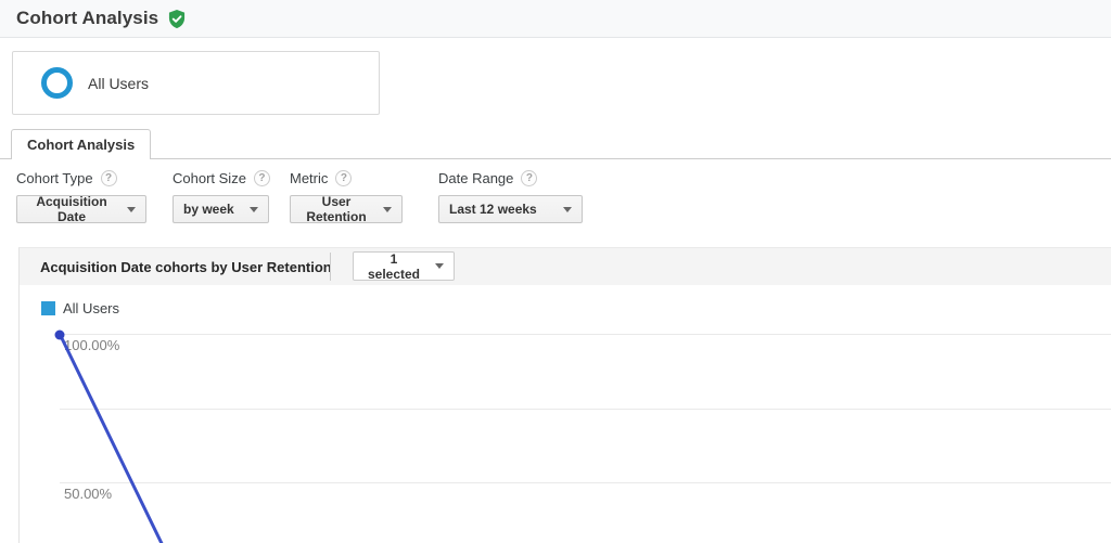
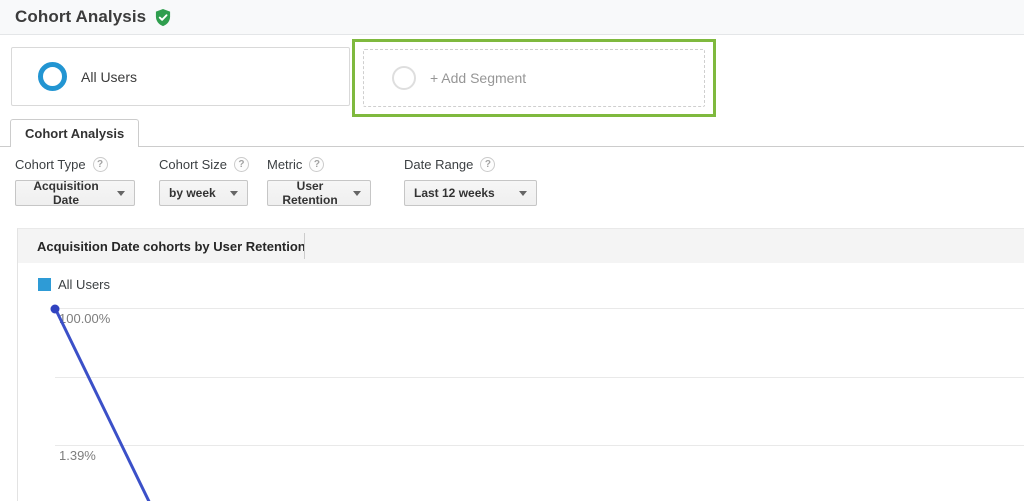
  Cohort Analysis
  All Users
+ + Add Segment
  Cohort Analysis
  Cohort Type
  ?
  Acquisition Date
  Cohort Size
  ?
  by week
  Metric
  ?
  User Retention
  Date Range
  ?
  Last 12 weeks
  Acquisition Date cohorts by User Retention
- 1 selected
  All Users
  100.00%
- 50.00%
+ 1.39%
